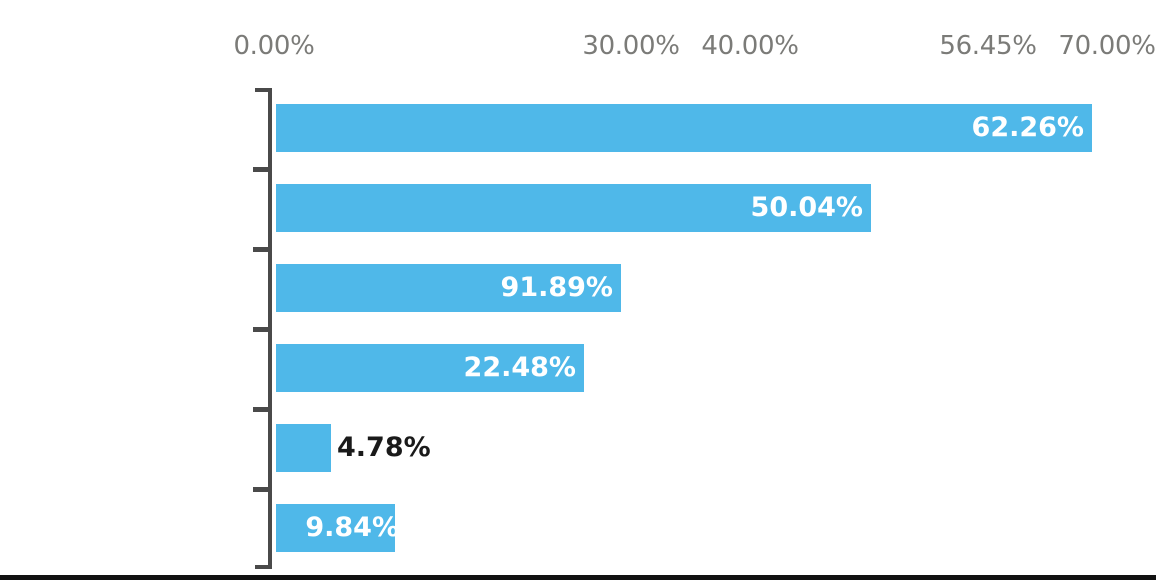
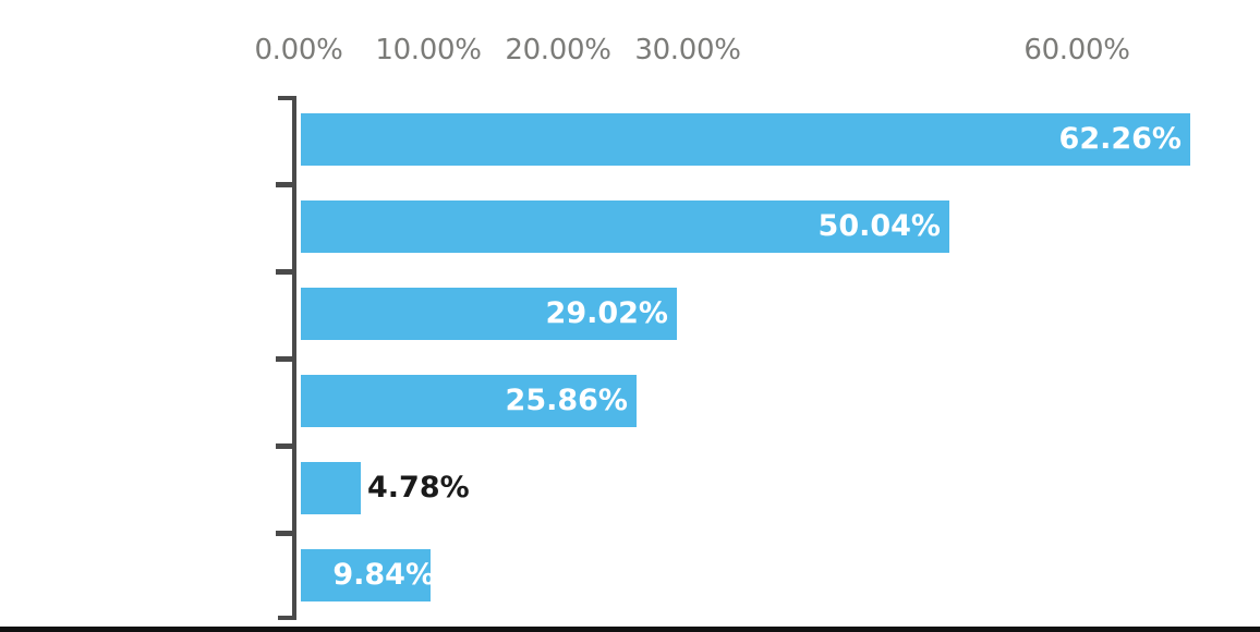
  0.00%
+ 10.00%
+ 20.00%
  30.00%
- 40.00%
- 56.45%
+ 60.00%
- 70.00%
  62.26%
  50.04%
- 91.89%
+ 29.02%
- 22.48%
+ 25.86%
  4.78%
  9.84%
